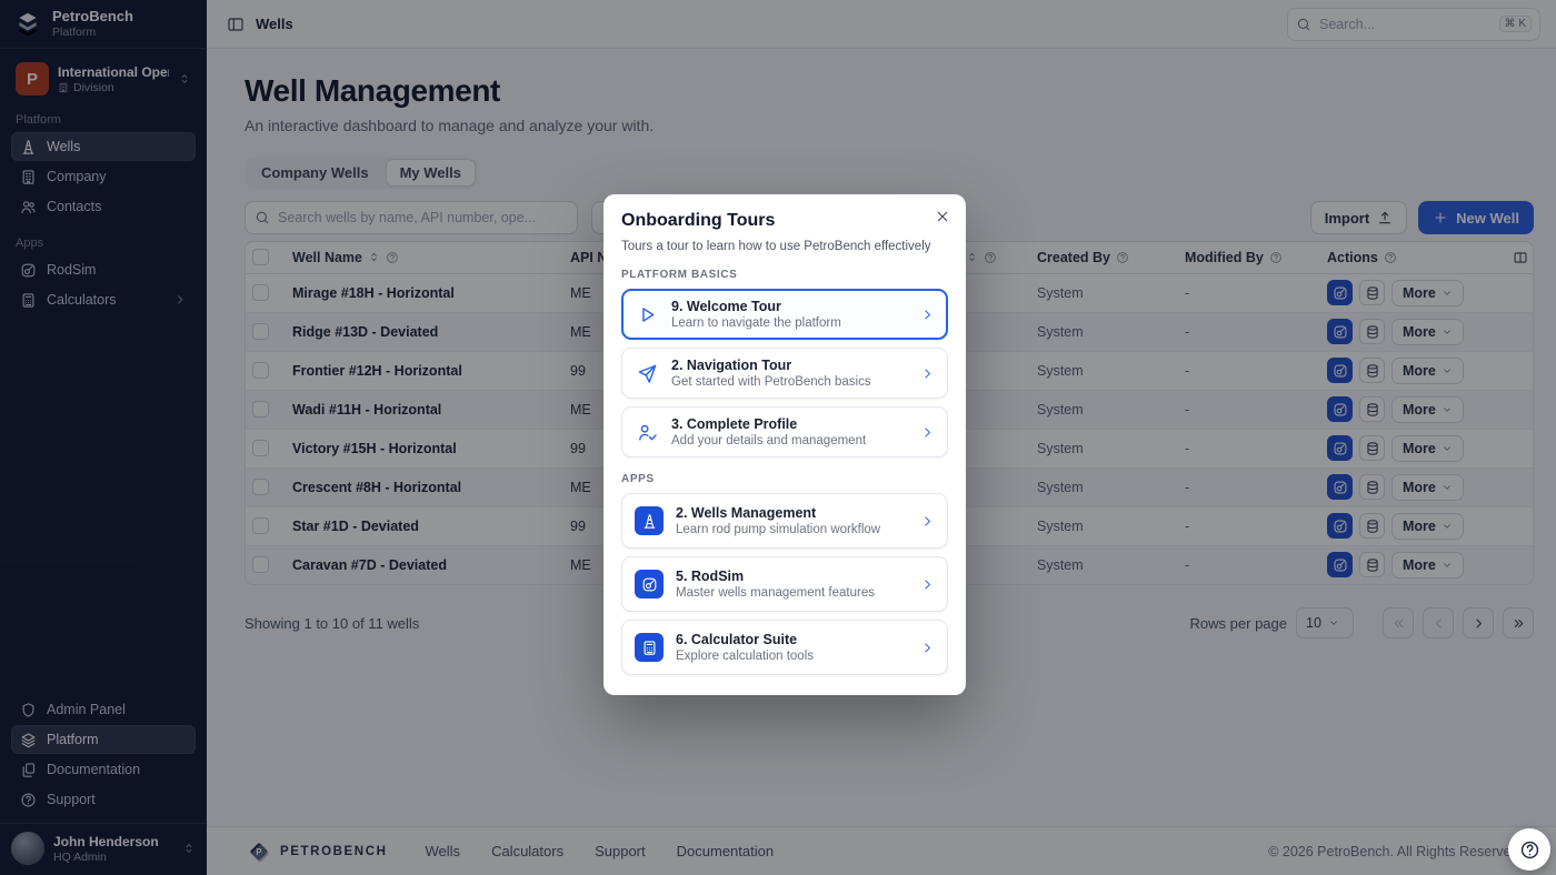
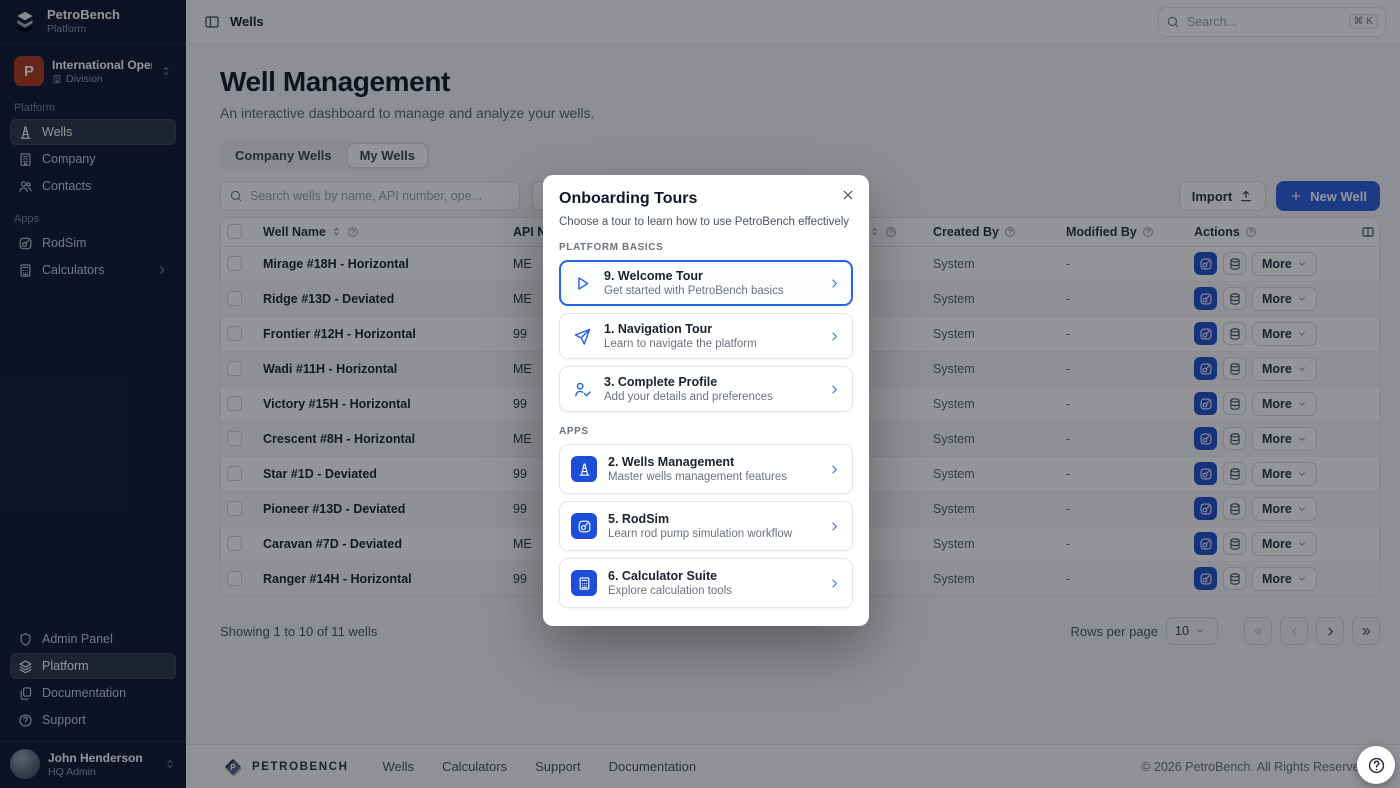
  PetroBench
  Platform
  P
  International Ope
  Division
  Platform
  Wells
  Company
  Contacts
  Apps
  RodSim
  Calculators
  Admin Panel
  Platform
  Documentation
  Support
  John Henderson
  HQ Admin
  Wells
  Search...
  ⌘ K
  Well Management
- An interactive dashboard to manage and analyze your with.
+ An interactive dashboard to manage and analyze your wells.
  Company Wells
  My Wells
  Search wells by name, API number, ope...
  Import
  New Well
  	Well Name	API N		Created By	Modified By	Actions
  	Mirage #18H - Horizontal	ME		System	-	More
  	Ridge #13D - Deviated	ME		System	-	More
  	Frontier #12H - Horizontal	99		System	-	More
  	Wadi #11H - Horizontal	ME		System	-	More
  	Victory #15H - Horizontal	99		System	-	More
  	Crescent #8H - Horizontal	ME		System	-	More
  	Star #1D - Deviated	99		System	-	More
+ 	Pioneer #13D - Deviated	99		System	-	More
  	Caravan #7D - Deviated	ME		System	-	More
+ 	Ranger #14H - Horizontal	99		System	-	More
  Showing 1 to 10 of 11 wells
  Rows per page
  10
  P
  PETROBENCH
  Wells
  Calculators
  Support
  Documentation
  © 2026 PetroBench. All Rights Reserv
  Onboarding Tours
- Tours a tour to learn how to use PetroBench effectively
+ Choose a tour to learn how to use PetroBench effectively
  PLATFORM BASICS
  9. Welcome Tour
- Learn to navigate the platform
+ Get started with PetroBench basics
- 2. Navigation Tour
+ 1. Navigation Tour
- Get started with PetroBench basics
+ Learn to navigate the platform
  3. Complete Profile
- Add your details and management
+ Add your details and preferences
  APPS
  2. Wells Management
- Learn rod pump simulation workflow
+ Master wells management features
  5. RodSim
- Master wells management features
+ Learn rod pump simulation workflow
  6. Calculator Suite
  Explore calculation tools
